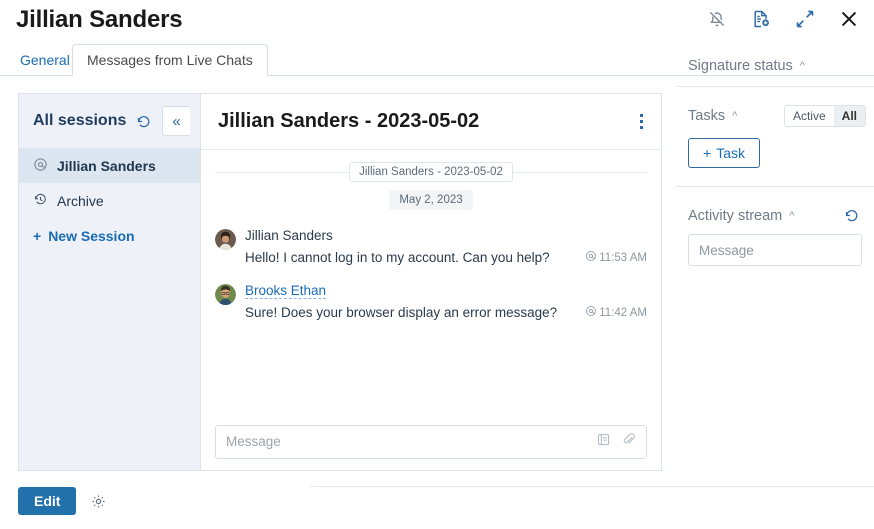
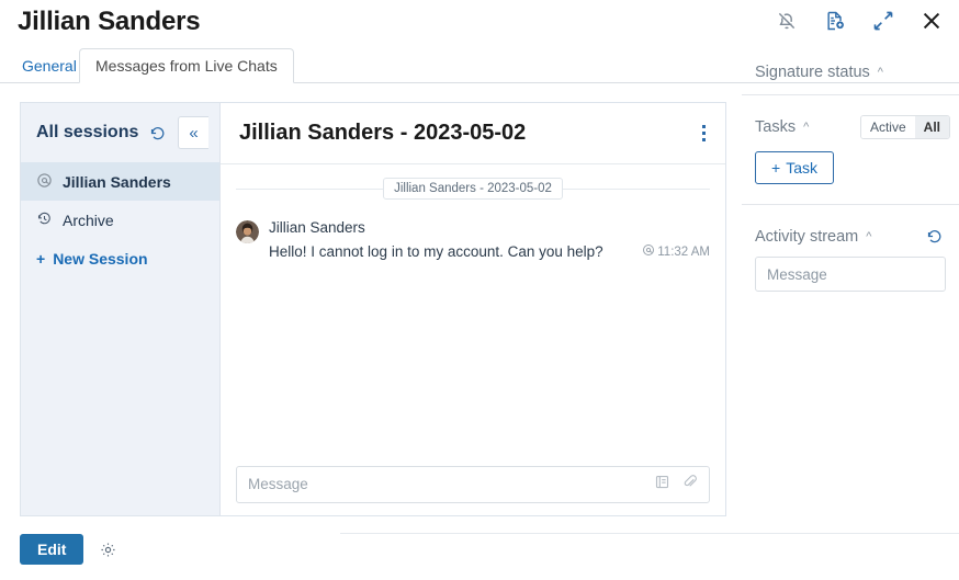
  Jillian Sanders
  General
  Messages from Live Chats
  All sessions
  «
  Jillian Sanders
  Archive
  +
  New Session
  Jillian Sanders - 2023-05-02
  Jillian Sanders - 2023-05-02
- May 2, 2023
  Jillian Sanders
  Hello! I cannot log in to my account. Can you help?
- 11:53 AM
+ 11:32 AM
- Brooks Ethan
- Sure! Does your browser display an error message?
- 11:42 AM
  Message
  Signature status
  ^
  Tasks
  ^
  Active
  All
  +
  Task
  Activity stream
  ^
  Message
  Edit
